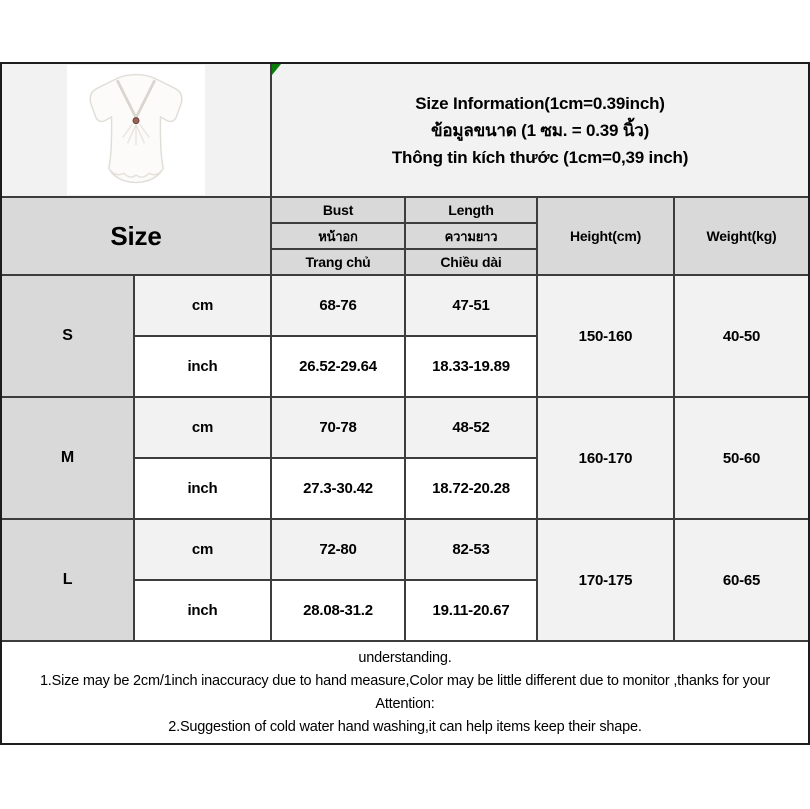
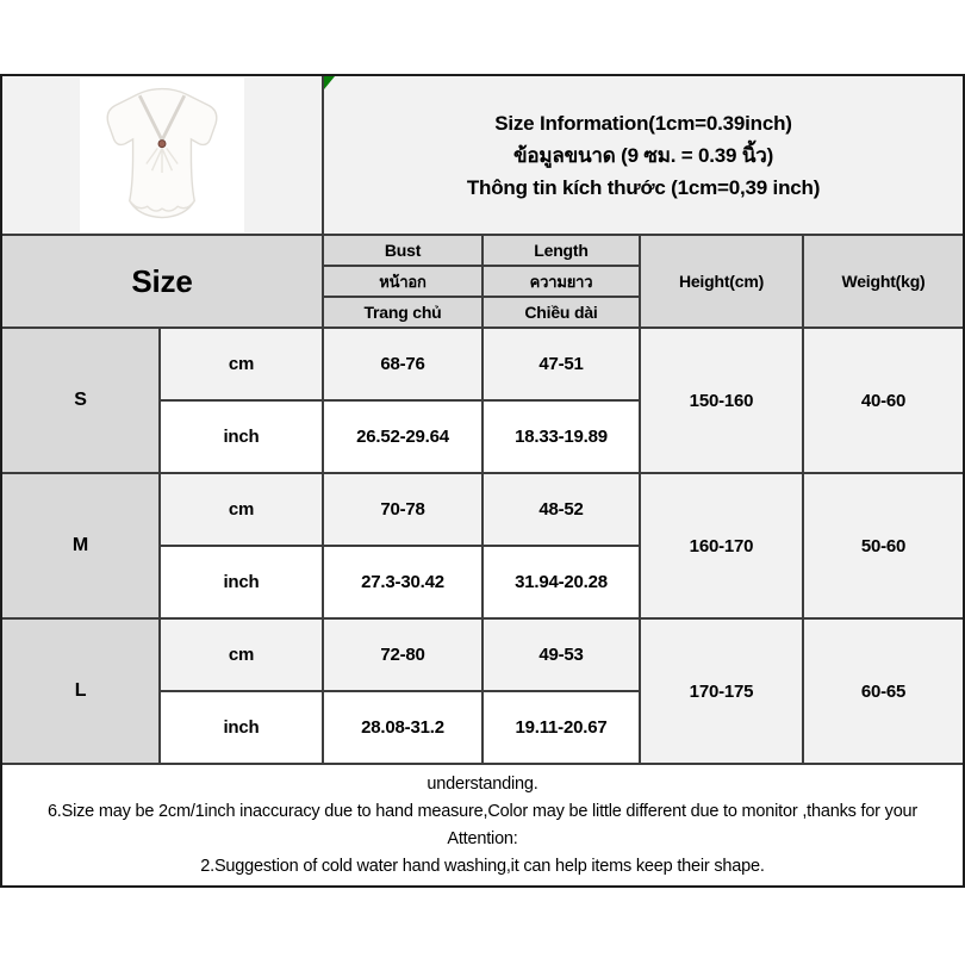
  Size Information(1cm=0.39inch)
- ข้อมูลขนาด (1 ซม. = 0.39 นิ้ว)
+ ข้อมูลขนาด (9 ซม. = 0.39 นิ้ว)
  Thông tin kích thước (1cm=0,39 inch)
  Size
  Bust
  Length
  Height(cm)
  Weight(kg)
  หน้าอก
  ความยาว
  Trang chủ
  Chiều dài
  S
  cm
  68-76
  47-51
  150-160
- 40-50
+ 40-60
  inch
  26.52-29.64
  18.33-19.89
  M
  cm
  70-78
  48-52
  160-170
  50-60
  inch
  27.3-30.42
- 18.72-20.28
+ 31.94-20.28
  L
  cm
  72-80
- 82-53
+ 49-53
  170-175
  60-65
  inch
  28.08-31.2
  19.11-20.67
  understanding.
- 1.Size may be 2cm/1inch inaccuracy due to hand measure,Color may be little different due to monitor ,thanks for your
+ 6.Size may be 2cm/1inch inaccuracy due to hand measure,Color may be little different due to monitor ,thanks for your
  Attention:
  2.Suggestion of cold water hand washing,it can help items keep their shape.
